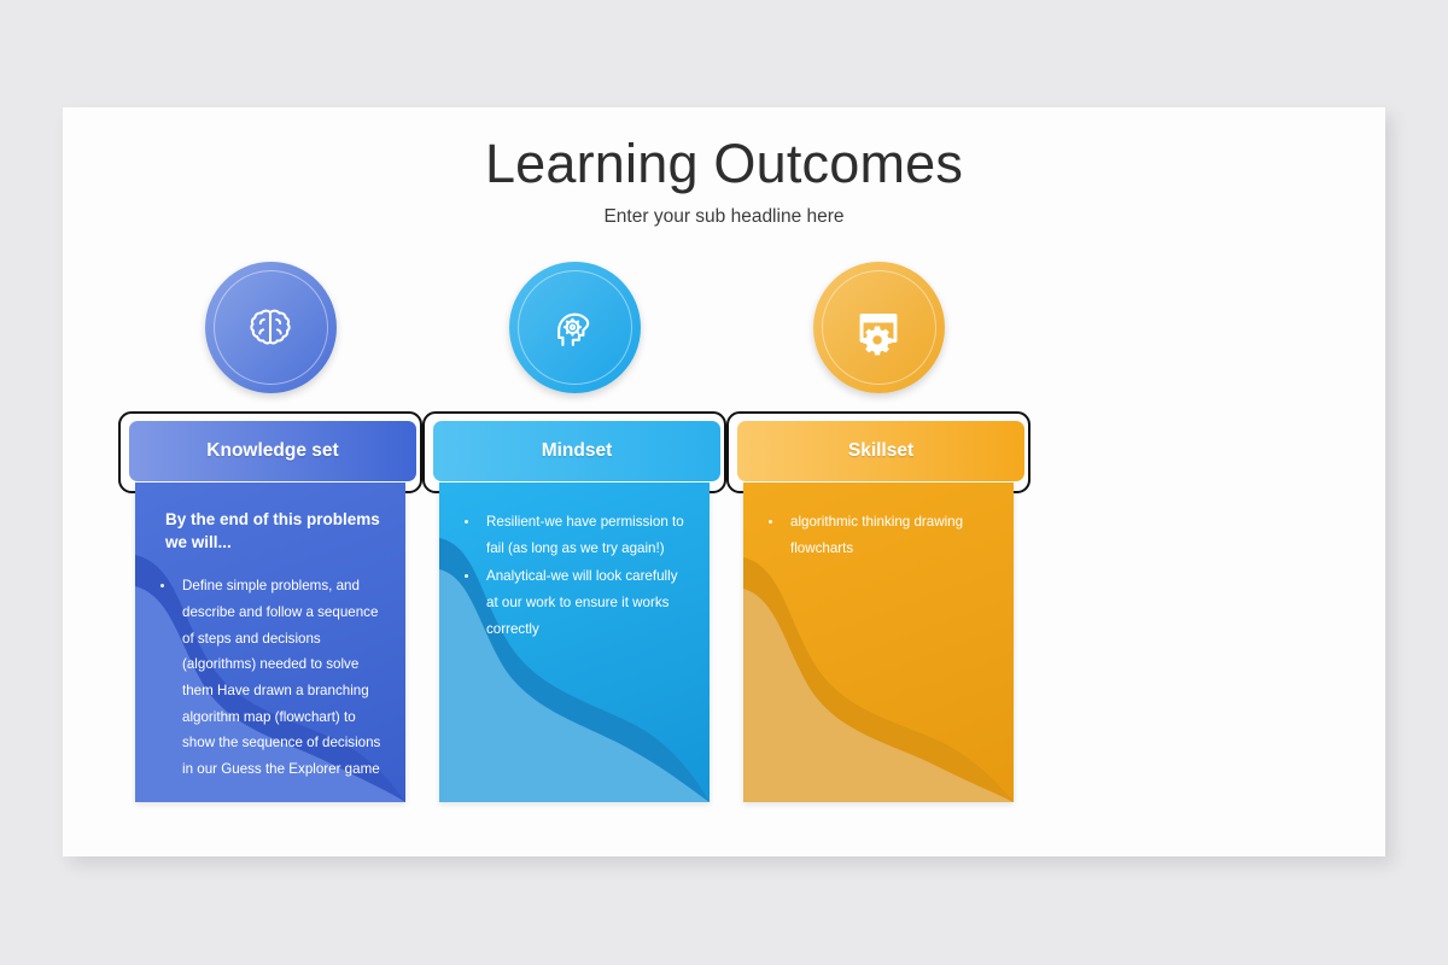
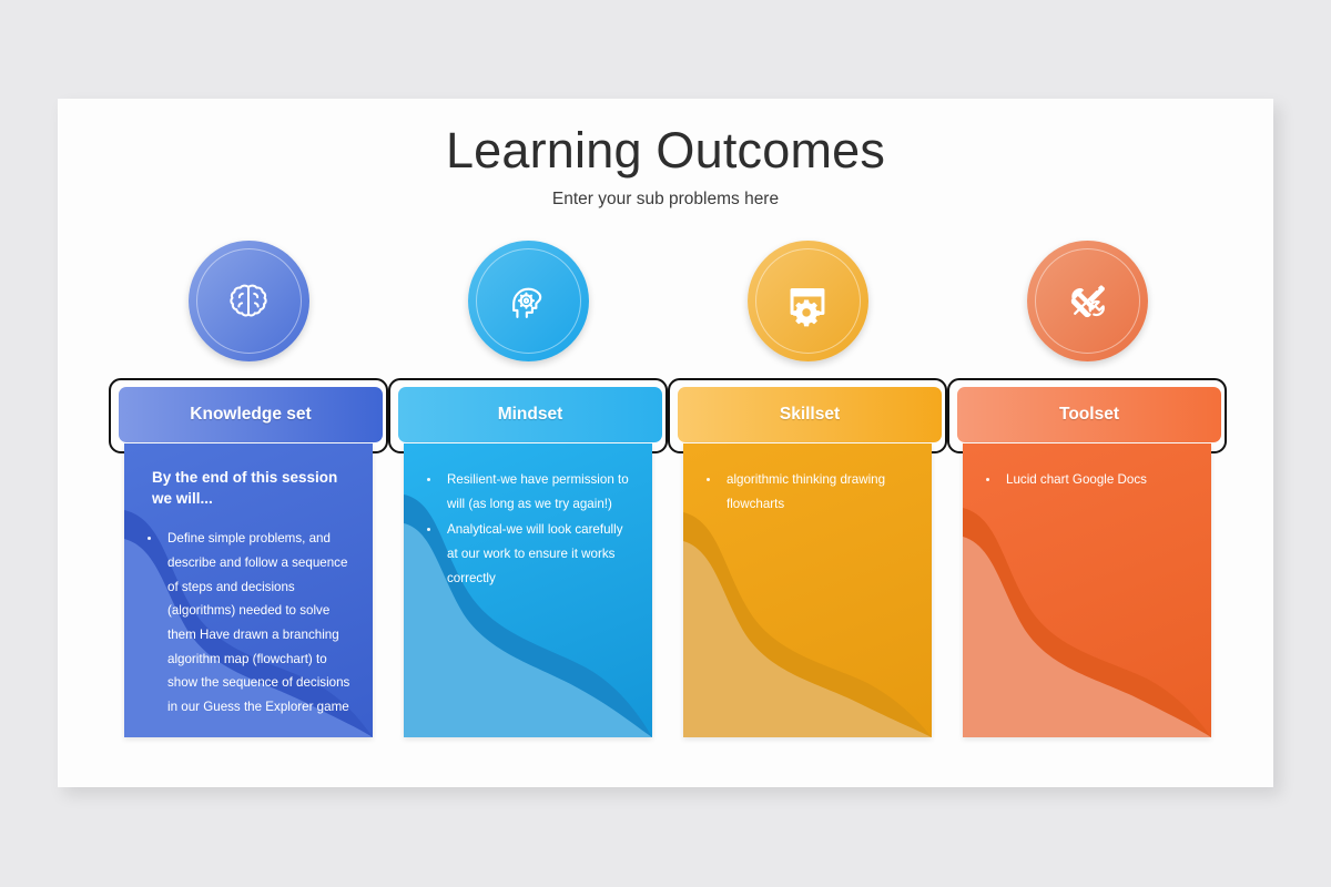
  Learning Outcomes
- Enter your sub headline here
+ Enter your sub problems here
  Knowledge set
- By the end of this problems we will...
+ By the end of this session we will...
  Define simple problems, and describe and follow a sequence of steps and decisions (algorithms) needed to solve them Have drawn a branching algorithm map (flowchart) to show the sequence of decisions in our Guess the Explorer game
  Mindset
- Resilient-we have permission to fail (as long as we try again!)
+ Resilient-we have permission to will (as long as we try again!)
  Analytical-we will look carefully at our work to ensure it works correctly
  Skillset
  algorithmic thinking drawing flowcharts
+ Toolset
+ Lucid chart Google Docs
